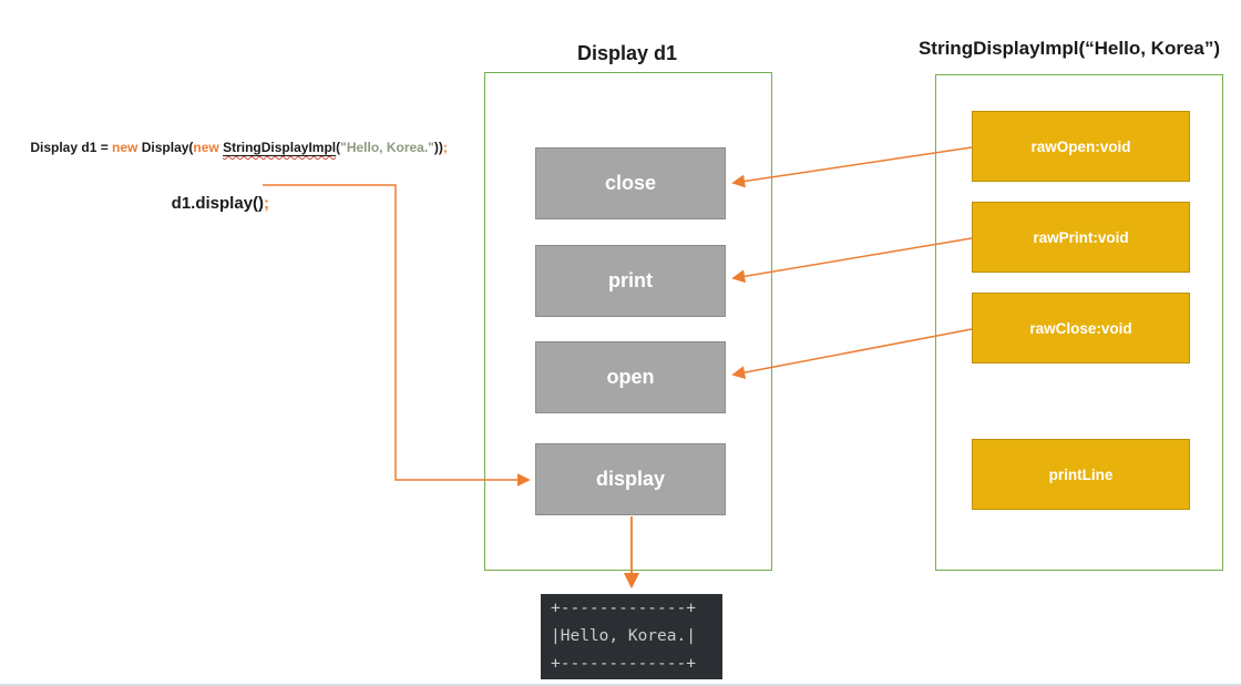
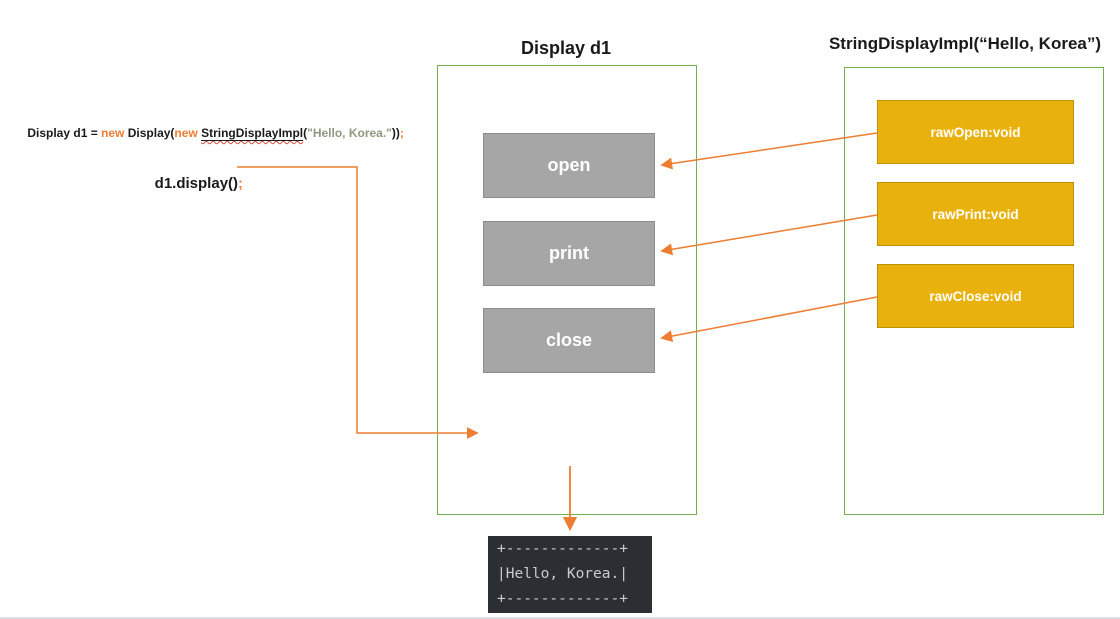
  Display d1 = new Display(new StringDisplayImpl("Hello, Korea."));
  d1.display();
  Display d1
- close
+ open
  print
- open
+ close
- display
  StringDisplayImpl(“Hello, Korea”)
  rawOpen:void
  rawPrint:void
  rawClose:void
- printLine
  +-------------+
  |Hello, Korea.|
  +-------------+
